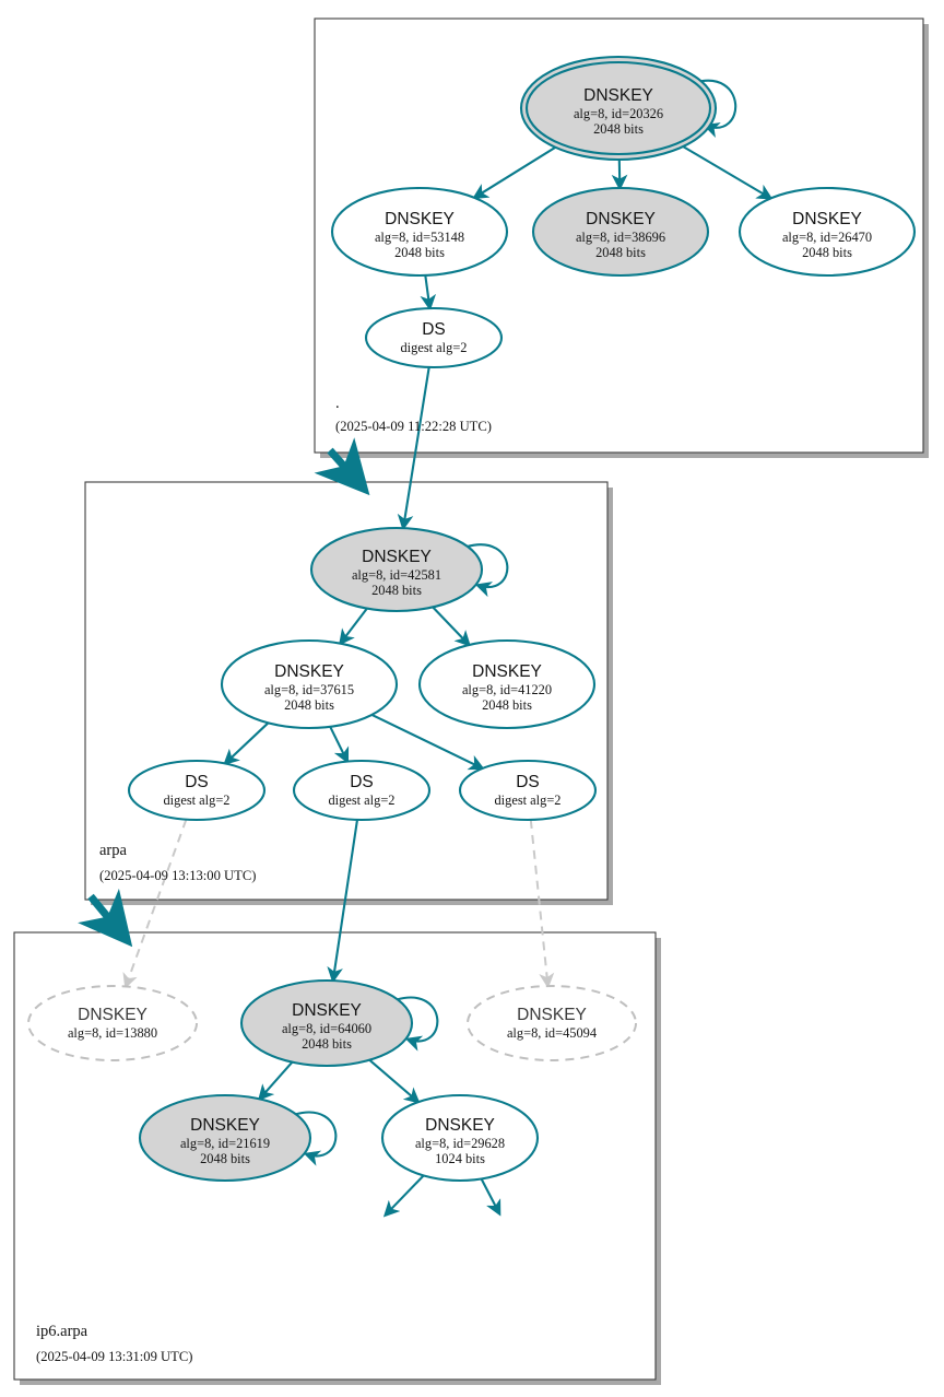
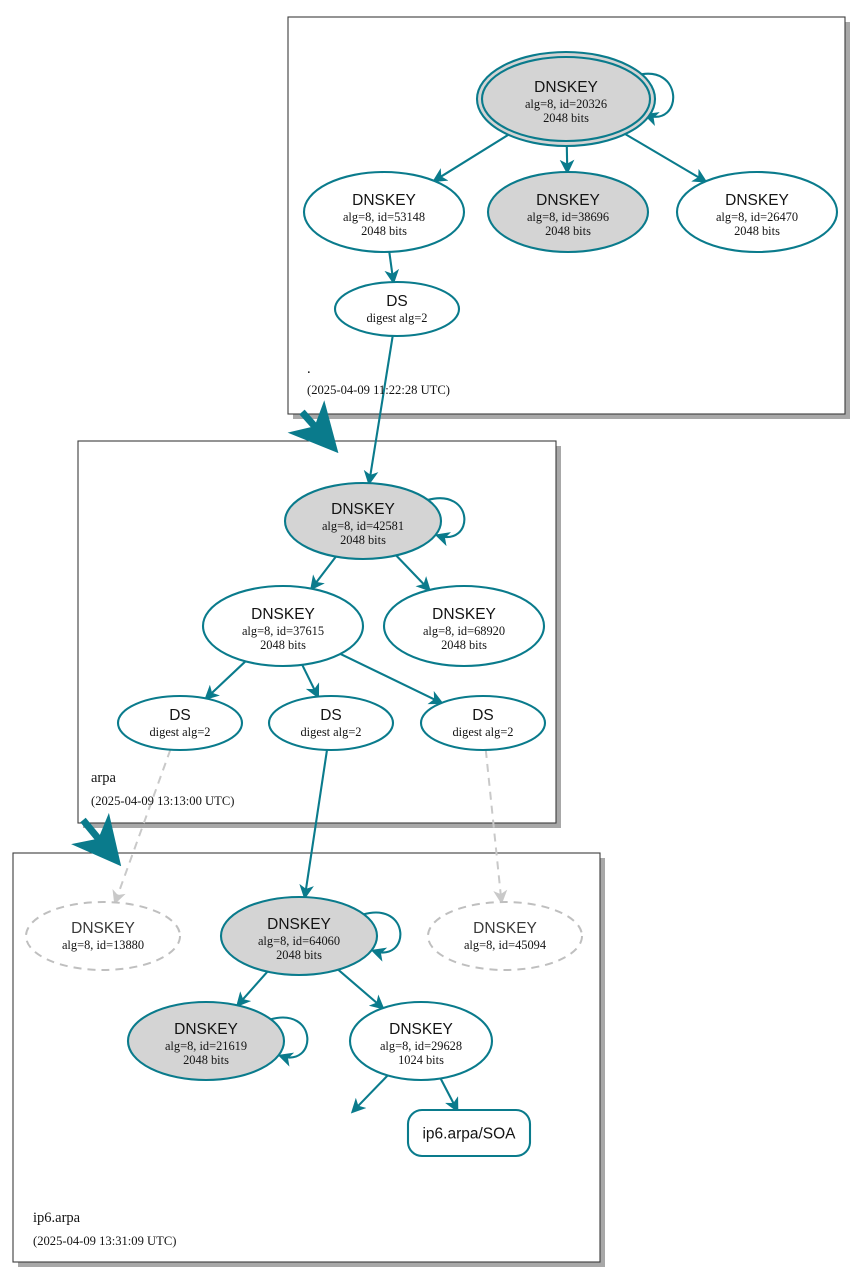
  DNSKEY
  alg=8, id=20326
  2048 bits
  DNSKEY
  alg=8, id=53148
  2048 bits
  DNSKEY
  alg=8, id=38696
  2048 bits
  DNSKEY
  alg=8, id=26470
  2048 bits
  DS
  digest alg=2
  DNSKEY
  alg=8, id=42581
  2048 bits
  DNSKEY
  alg=8, id=37615
  2048 bits
  DNSKEY
- alg=8, id=41220
+ alg=8, id=68920
  2048 bits
  DS
  digest alg=2
  DS
  digest alg=2
  DS
  digest alg=2
  DNSKEY
  alg=8, id=13880
  DNSKEY
  alg=8, id=64060
  2048 bits
  DNSKEY
  alg=8, id=45094
  DNSKEY
  alg=8, id=21619
  2048 bits
  DNSKEY
  alg=8, id=29628
  1024 bits
+ ip6.arpa/SOA
  .
  (2025-04-09 11:22:28 UTC)
  arpa
  (2025-04-09 13:13:00 UTC)
  ip6.arpa
  (2025-04-09 13:31:09 UTC)
